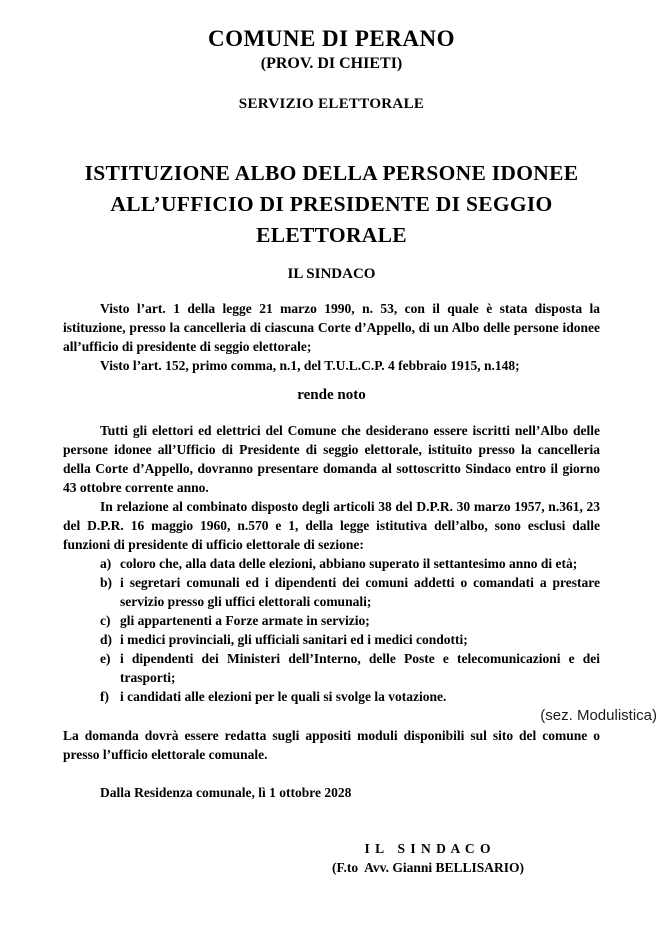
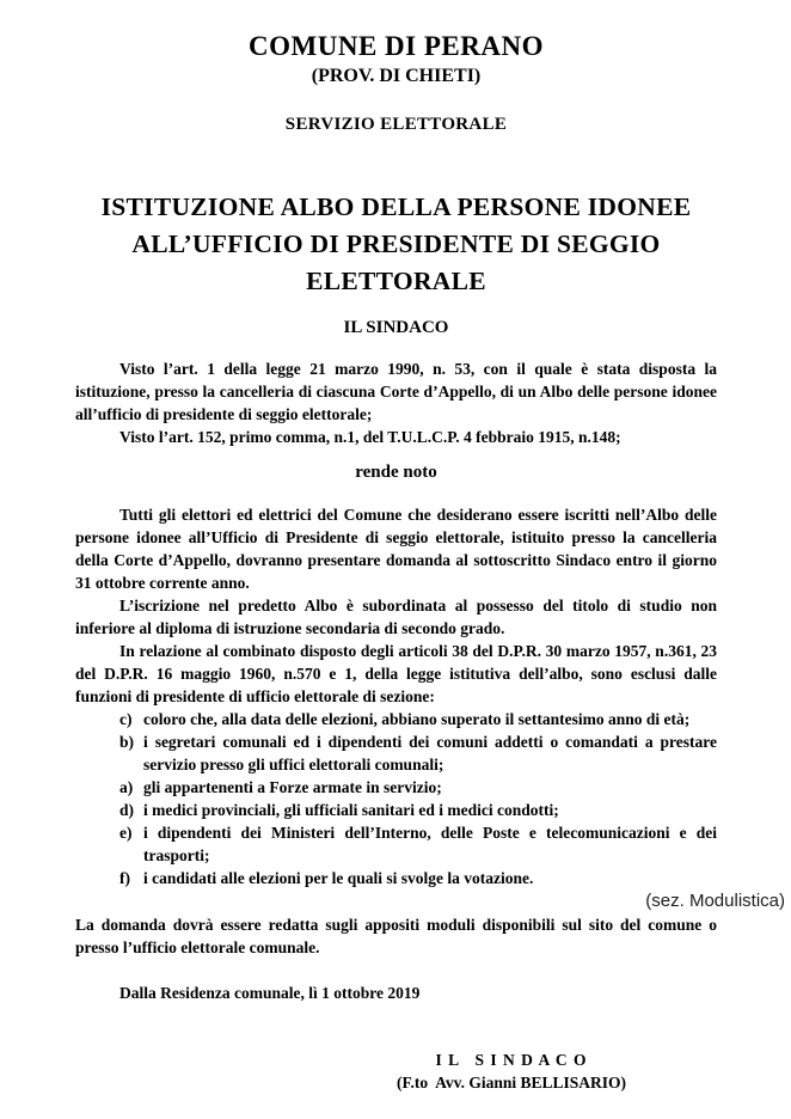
  COMUNE DI PERANO
  (PROV. DI CHIETI)
  SERVIZIO ELETTORALE
  ISTITUZIONE ALBO DELLA PERSONE IDONEE ALL’UFFICIO DI PRESIDENTE DI SEGGIO ELETTORALE
  IL SINDACO
  Visto l’art. 1 della legge 21 marzo 1990, n. 53, con il quale è stata disposta la istituzione, presso la cancelleria di ciascuna Corte d’Appello, di un Albo delle persone idonee all’ufficio di presidente di seggio elettorale;
  Visto l’art. 152, primo comma, n.1, del T.U.L.C.P. 4 febbraio 1915, n.148;
  rende noto
- Tutti gli elettori ed elettrici del Comune che desiderano essere iscritti nell’Albo delle persone idonee all’Ufficio di Presidente di seggio elettorale, istituito presso la cancelleria della Corte d’Appello, dovranno presentare domanda al sottoscritto Sindaco entro il giorno 43 ottobre corrente anno.
+ Tutti gli elettori ed elettrici del Comune che desiderano essere iscritti nell’Albo delle persone idonee all’Ufficio di Presidente di seggio elettorale, istituito presso la cancelleria della Corte d’Appello, dovranno presentare domanda al sottoscritto Sindaco entro il giorno 31 ottobre corrente anno.
+ L’iscrizione nel predetto Albo è subordinata al possesso del titolo di studio non inferiore al diploma di istruzione secondaria di secondo grado.
  In relazione al combinato disposto degli articoli 38 del D.P.R. 30 marzo 1957, n.361, 23 del D.P.R. 16 maggio 1960, n.570 e 1, della legge istitutiva dell’albo, sono esclusi dalle funzioni di presidente di ufficio elettorale di sezione:
- a)
+ c)
  coloro che, alla data delle elezioni, abbiano superato il settantesimo anno di età;
  b)
  i segretari comunali ed i dipendenti dei comuni addetti o comandati a prestare servizio presso gli uffici elettorali comunali;
- c)
+ a)
  gli appartenenti a Forze armate in servizio;
  d)
  i medici provinciali, gli ufficiali sanitari ed i medici condotti;
  e)
  i dipendenti dei Ministeri dell’Interno, delle Poste e telecomunicazioni e dei trasporti;
  f)
  i candidati alle elezioni per le quali si svolge la votazione.
  (sez. Modulistica)
  La domanda dovrà essere redatta sugli appositi moduli disponibili sul sito del comune o presso l’ufficio elettorale comunale.
- Dalla Residenza comunale, lì 1 ottobre 2028
+ Dalla Residenza comunale, lì 1 ottobre 2019
  I L S I N D A C O
  (F.to Avv. Gianni BELLISARIO)
